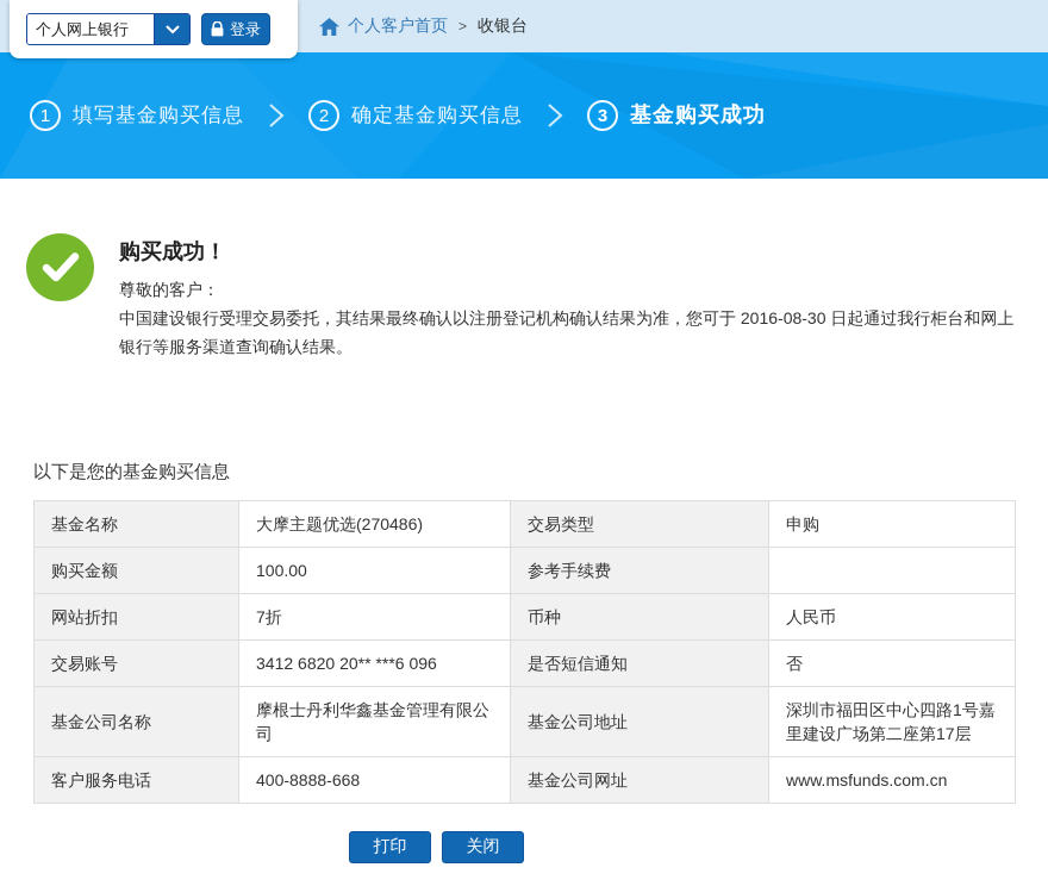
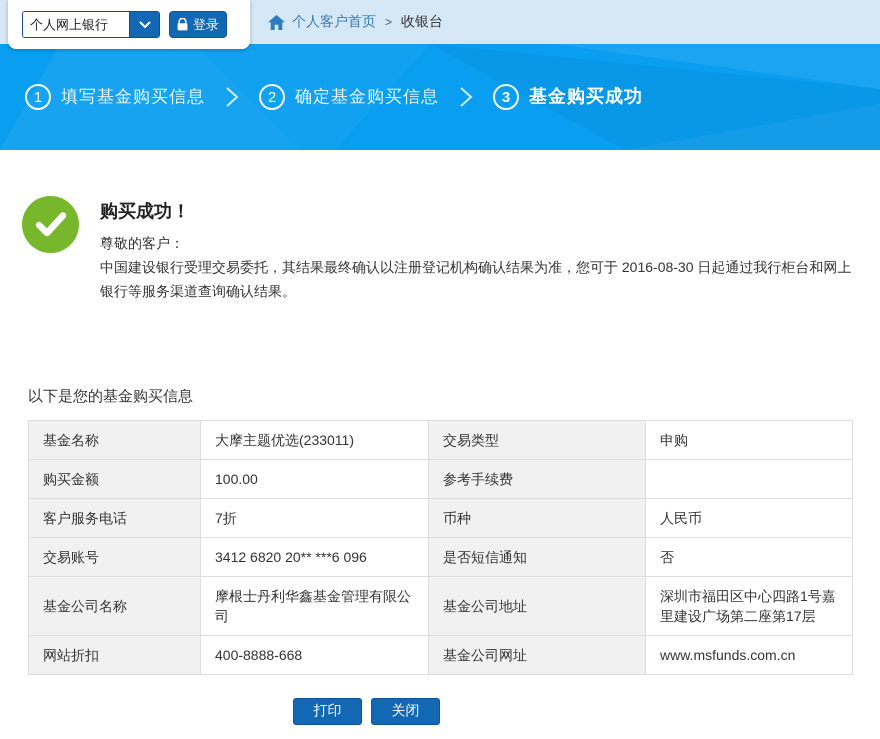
  个人客户首页
  >
  收银台
  个人网上银行
  登录
  1
  填写基金购买信息
  2
  确定基金购买信息
  3
  基金购买成功
  购买成功！
  尊敬的客户：
  中国建设银行受理交易委托，其结果最终确认以注册登记机构确认结果为准，您可于 2016-08-30 日起通过我行柜台和网上银行等服务渠道查询确认结果。
  以下是您的基金购买信息
- 基金名称	大摩主题优选(270486)	交易类型	申购
+ 基金名称	大摩主题优选(233011)	交易类型	申购
  购买金额	100.00	参考手续费
- 网站折扣	7折	币种	人民币
+ 客户服务电话	7折	币种	人民币
  交易账号	3412 6820 20** ***6 096	是否短信通知	否
  基金公司名称	摩根士丹利华鑫基金管理有限公司	基金公司地址	深圳市福田区中心四路1号嘉里建设广场第二座第17层
- 客户服务电话	400-8888-668	基金公司网址	www.msfunds.com.cn
+ 网站折扣	400-8888-668	基金公司网址	www.msfunds.com.cn
  打印
  关闭
